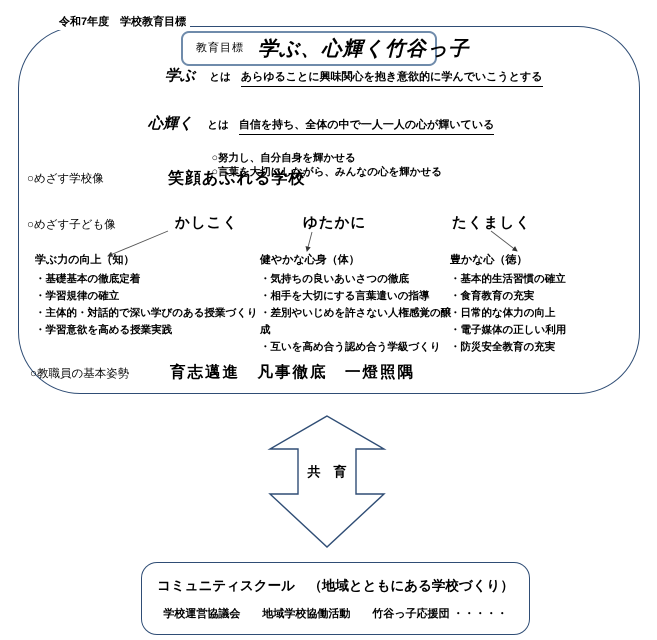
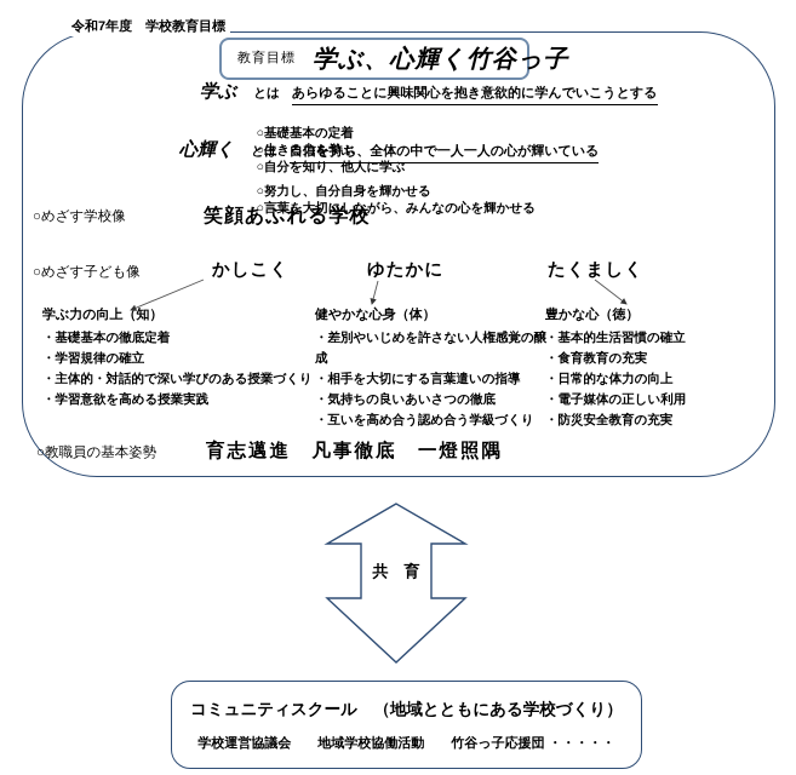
  令和7年度 学校教育目標
  教育目標
  学ぶ、心輝く竹谷っ子
  学ぶ
  とは
  あらゆることに興味関心を抱き意欲的に学んでいこうとする
+ ○基礎基本の定着 ○生きる力を学ぶ ○自分を知り、他人に学ぶ
  心輝く
  とは
  自信を持ち、全体の中で一人一人の心が輝いている
  ○努力し、自分自身を輝かせる ○言葉を大切にしながら、みんなの心を輝かせる
  ○めざす学校像
  笑顔あふれる学校
  ○めざす子ども像
  かしこく
  ゆたかに
  たくましく
  学ぶ力の向上（知）
  ・基礎基本の徹底定着
  ・学習規律の確立
  ・主体的・対話的で深い学びのある授業づくり
  ・学習意欲を高める授業実践
  健やかな心身（体）
- ・気持ちの良いあいさつの徹底
+ ・差別やいじめを許さない人権感覚の醸成
  ・相手を大切にする言葉遣いの指導
- ・差別やいじめを許さない人権感覚の醸成
+ ・気持ちの良いあいさつの徹底
  ・互いを高め合う認め合う学級づくり
  豊かな心（徳）
  ・基本的生活習慣の確立
  ・食育教育の充実
  ・日常的な体力の向上
  ・電子媒体の正しい利用
  ・防災安全教育の充実
  ○教職員の基本姿勢
  育志邁進 凡事徹底 一燈照隅
  共 育
  コミュニティスクール （地域とともにある学校づくり）
  学校運営協議会 地域学校協働活動 竹谷っ子応援団 ・・・・・
